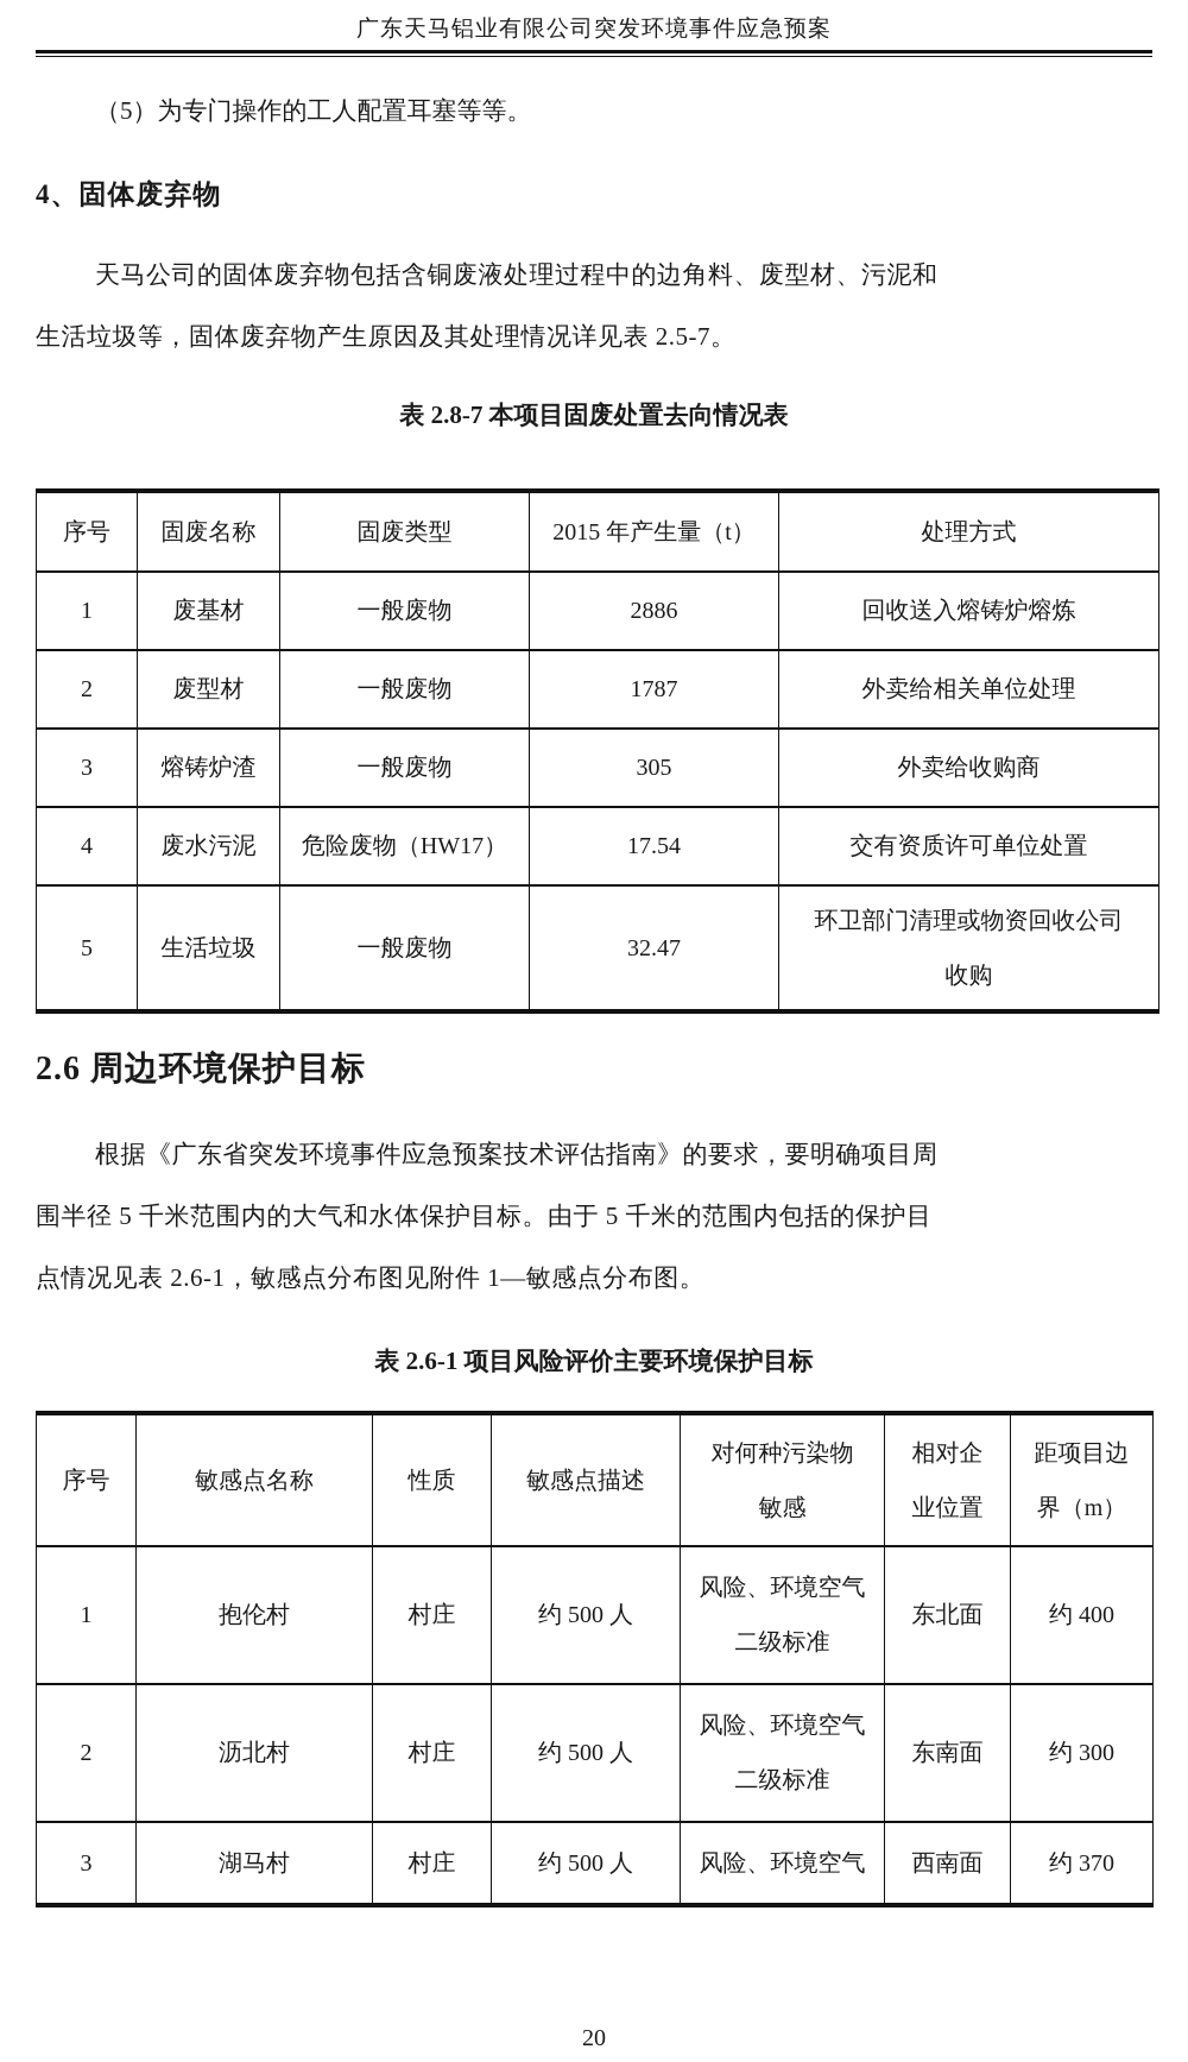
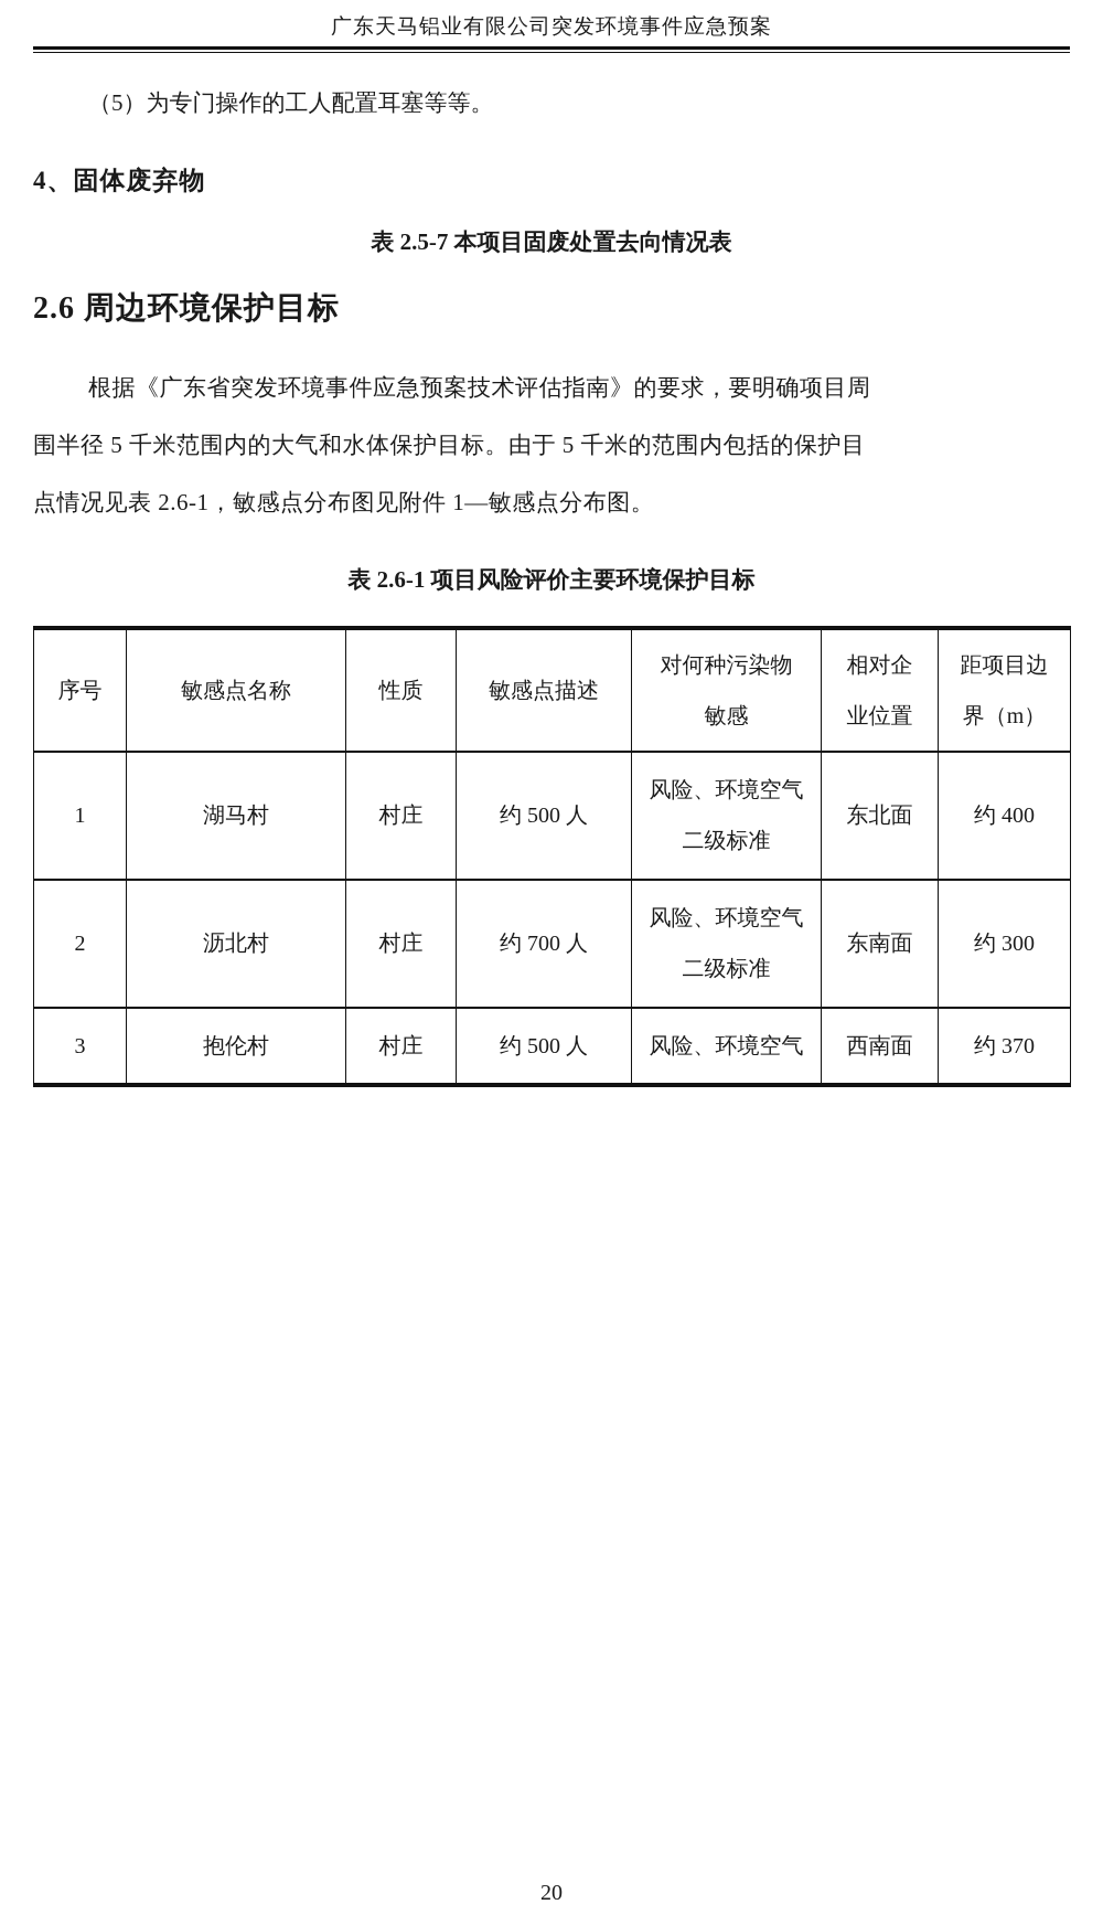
  广东天马铝业有限公司突发环境事件应急预案
  （5）为专门操作的工人配置耳塞等等。
  4、固体废弃物
- 天马公司的固体废弃物包括含铜废液处理过程中的边角料、废型材、污泥和
- 生活垃圾等，固体废弃物产生原因及其处理情况详见表 2.5-7。
- 表 2.8-7 本项目固废处置去向情况表
+ 表 2.5-7 本项目固废处置去向情况表
- 序号	固废名称	固废类型	2015 年产生量（t）	处理方式
- 1	废基材	一般废物	2886	回收送入熔铸炉熔炼
- 2	废型材	一般废物	1787	外卖给相关单位处理
- 3	熔铸炉渣	一般废物	305	外卖给收购商
- 4	废水污泥	危险废物（HW17）	17.54	交有资质许可单位处置
- 5	生活垃圾	一般废物	32.47	环卫部门清理或物资回收公司 收购
  2.6 周边环境保护目标
  根据《广东省突发环境事件应急预案技术评估指南》的要求，要明确项目周
  围半径 5 千米范围内的大气和水体保护目标。由于 5 千米的范围内包括的保护目
  点情况见表 2.6-1，敏感点分布图见附件 1—敏感点分布图。
  表 2.6-1 项目风险评价主要环境保护目标
  序号	敏感点名称	性质	敏感点描述	对何种污染物 敏感	相对企 业位置	距项目边 界（m）
- 1	抱伦村	村庄	约 500 人	风险、环境空气 二级标准	东北面	约 400
+ 1	湖马村	村庄	约 500 人	风险、环境空气 二级标准	东北面	约 400
- 2	沥北村	村庄	约 500 人	风险、环境空气 二级标准	东南面	约 300
+ 2	沥北村	村庄	约 700 人	风险、环境空气 二级标准	东南面	约 300
- 3	湖马村	村庄	约 500 人	风险、环境空气	西南面	约 370
+ 3	抱伦村	村庄	约 500 人	风险、环境空气	西南面	约 370
  20
